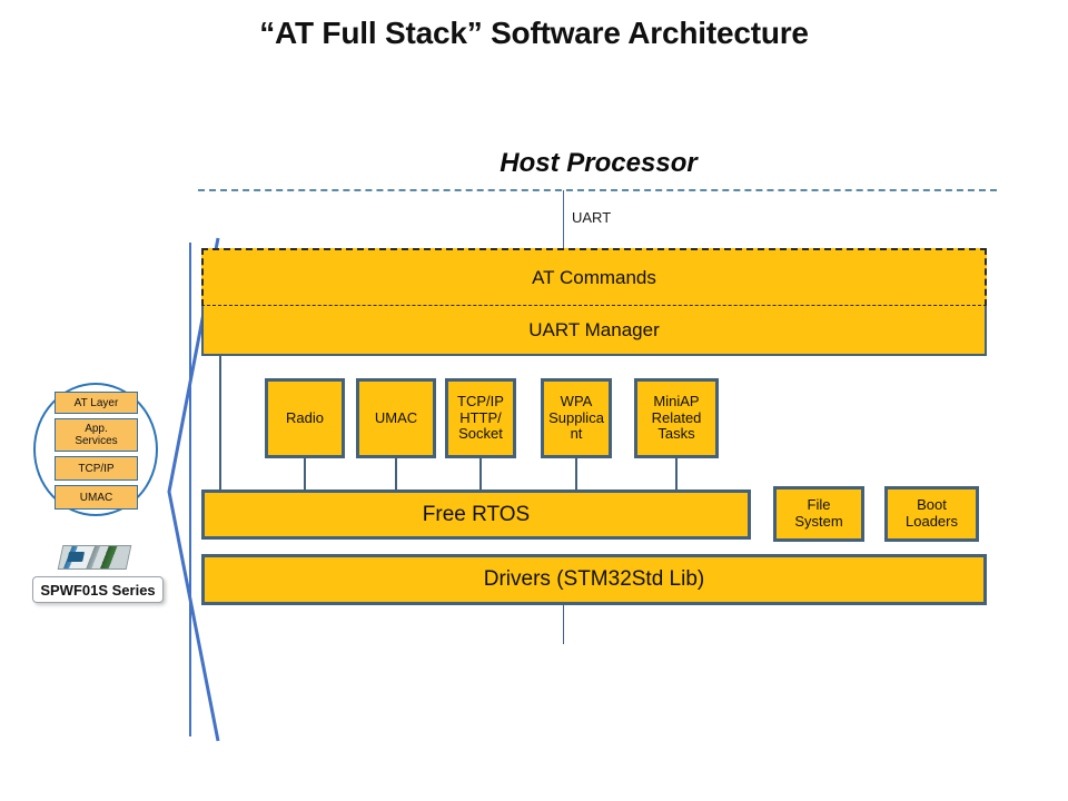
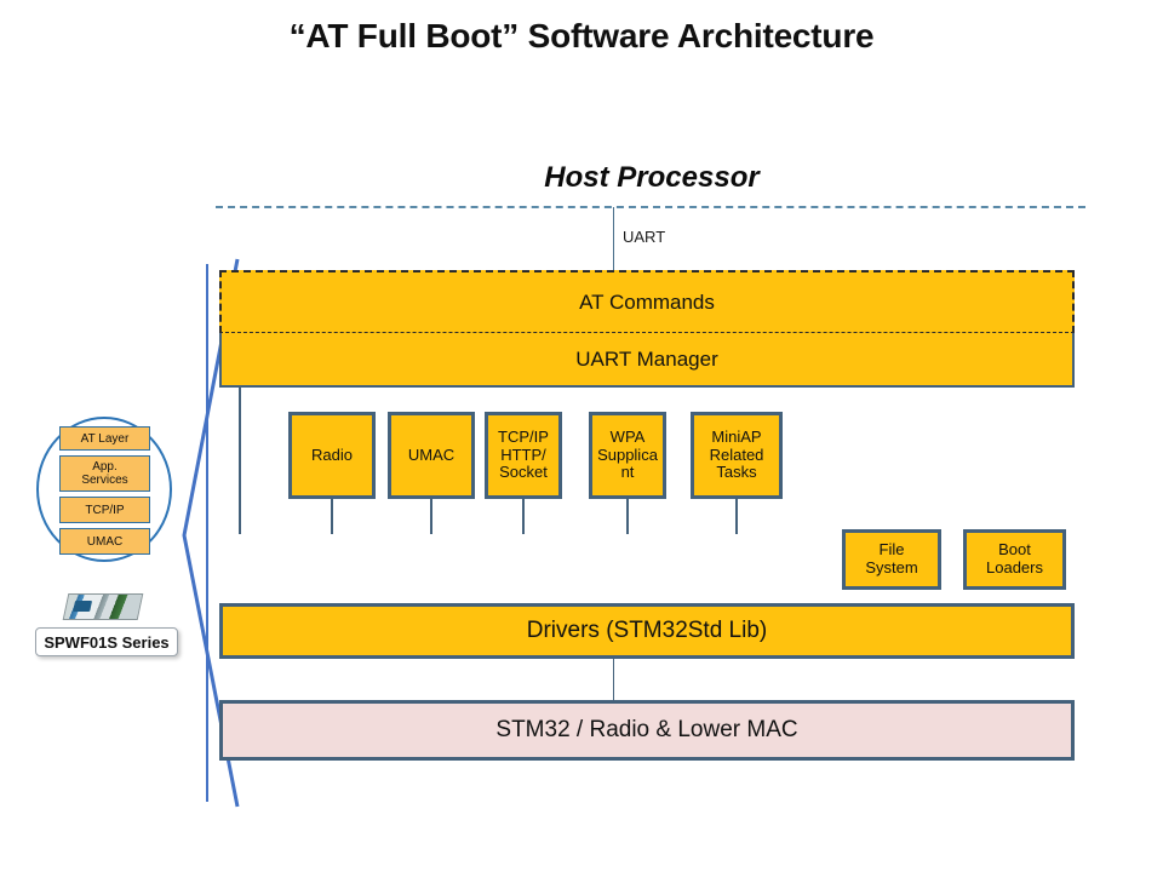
- “AT Full Stack” Software Architecture
+ “AT Full Boot” Software Architecture
  Host Processor
  UART
  AT Commands
  UART Manager
  Radio
  UMAC
  TCP/IP
  HTTP/
  Socket
  WPA
  Supplica
  nt
  MiniAP
  Related
  Tasks
- Free RTOS
  File
  System
  Boot
  Loaders
  Drivers (STM32Std Lib)
+ STM32 / Radio & Lower MAC
  AT Layer
  App.
  Services
  TCP/IP
  UMAC
  SPWF01S Series
